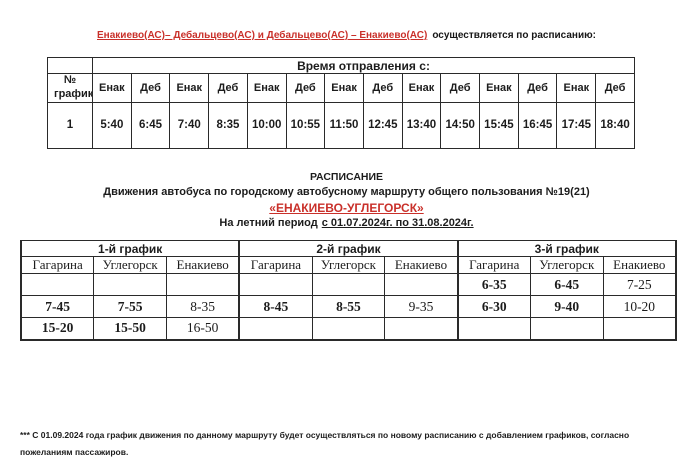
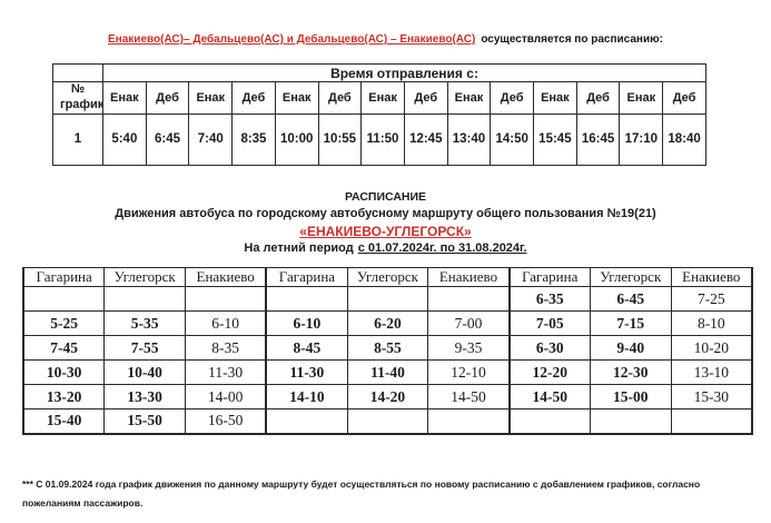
  Енакиево(АС)– Дебальцево(АС) и Дебальцево(АС) – Енакиево(АС) осуществляется по расписанию:
  	Время отправления с:
  № график	Енак	Деб	Енак	Деб	Енак	Деб	Енак	Деб	Енак	Деб	Енак	Деб	Енак	Деб
- 1	5:40	6:45	7:40	8:35	10:00	10:55	11:50	12:45	13:40	14:50	15:45	16:45	17:45	18:40
+ 1	5:40	6:45	7:40	8:35	10:00	10:55	11:50	12:45	13:40	14:50	15:45	16:45	17:10	18:40
  РАСПИСАНИЕ
  Движения автобуса по городскому автобусному маршруту общего пользования №19(21)
  «ЕНАКИЕВО-УГЛЕГОРСК»
  На летний период с 01.07.2024г. по 31.08.2024г.
- 1-й график	2-й график	3-й график
  Гагарина	Углегорск	Енакиево	Гагарина	Углегорск	Енакиево	Гагарина	Углегорск	Енакиево
  						6-35	6-45	7-25
+ 5-25	5-35	6-10	6-10	6-20	7-00	7-05	7-15	8-10
  7-45	7-55	8-35	8-45	8-55	9-35	6-30	9-40	10-20
+ 10-30	10-40	11-30	11-30	11-40	12-10	12-20	12-30	13-10
+ 13-20	13-30	14-00	14-10	14-20	14-50	14-50	15-00	15-30
- 15-20	15-50	16-50
+ 15-40	15-50	16-50
  *** С 01.09.2024 года график движения по данному маршруту будет осуществляться по новому расписанию с добавлением графиков, согласно
  пожеланиям пассажиров.
